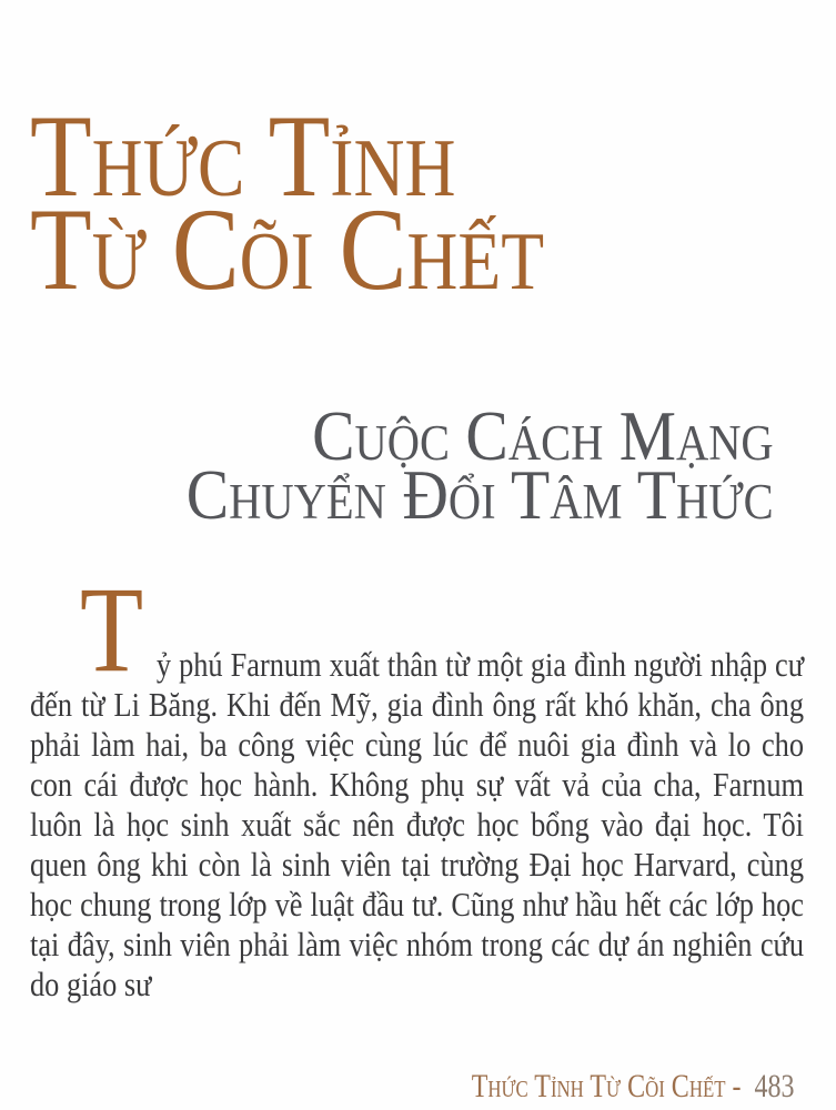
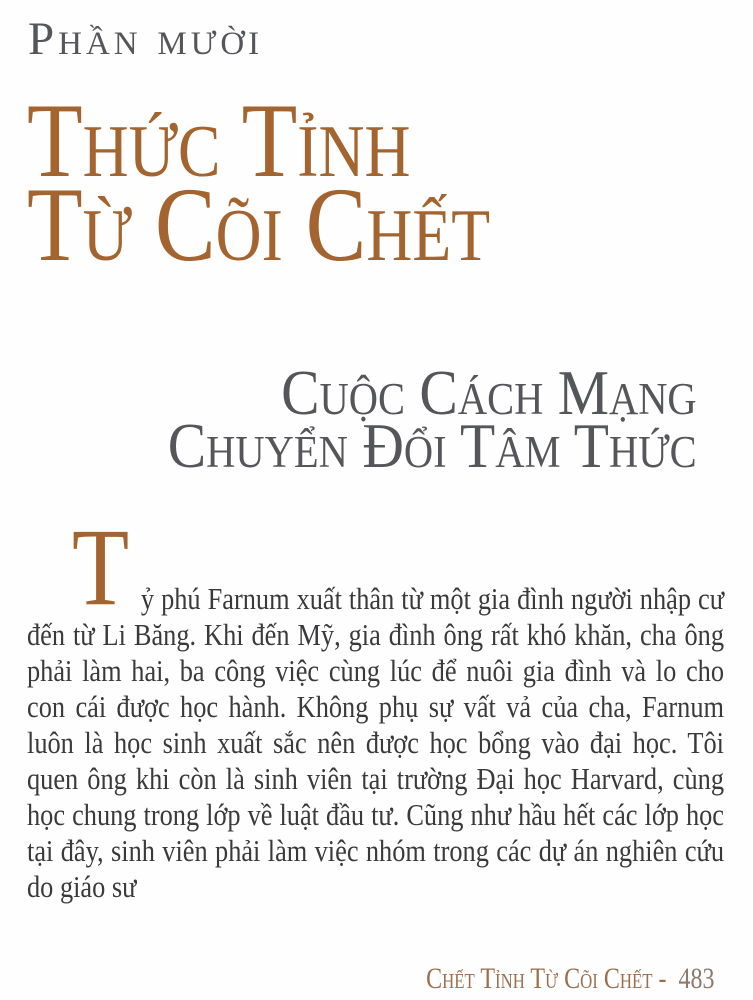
+ Phần mười
  Thức Tỉnh
  Từ Cõi Chết
  Cuộc Cách Mạng
  Chuyển Đổi Tâm Thức
  T
  ỷ phú Farnum xuất thân từ một gia đình người nhập cư đến từ Li Băng. Khi đến Mỹ, gia đình ông rất khó khăn, cha ông phải làm hai, ba công việc cùng lúc để nuôi gia đình và lo cho con cái được học hành. Không phụ sự vất vả của cha, Farnum luôn là học sinh xuất sắc nên được học bổng vào đại học. Tôi quen ông khi còn là sinh viên tại trường Đại học Harvard, cùng học chung trong lớp về luật đầu tư. Cũng như hầu hết các lớp học tại đây, sinh viên phải làm việc nhóm trong các dự án nghiên cứu do giáo sư
- Thức Tỉnh Từ Cõi Chết - 483
+ Chết Tỉnh Từ Cõi Chết - 483
